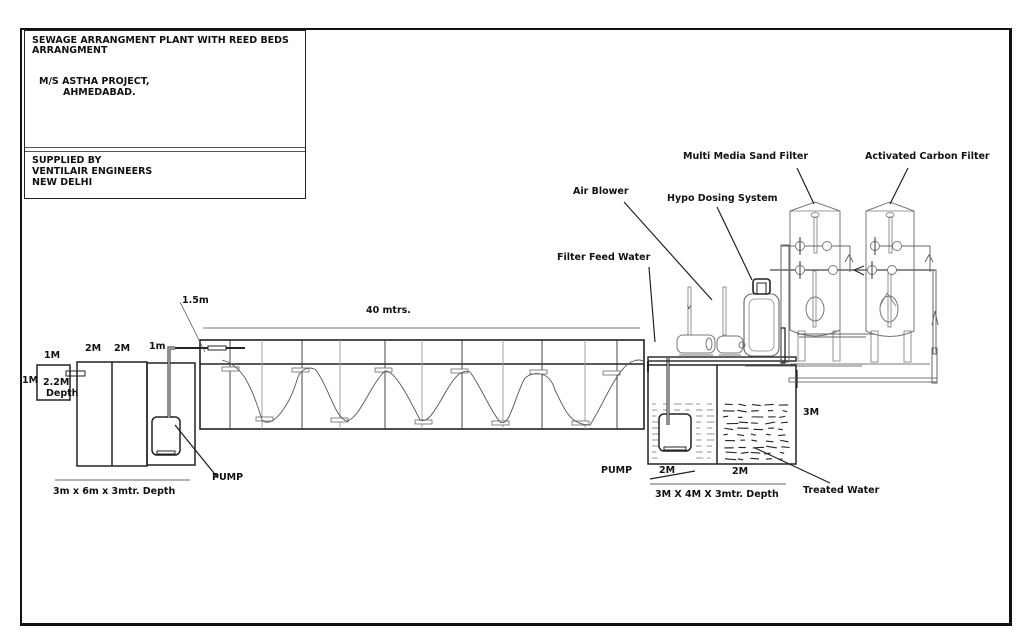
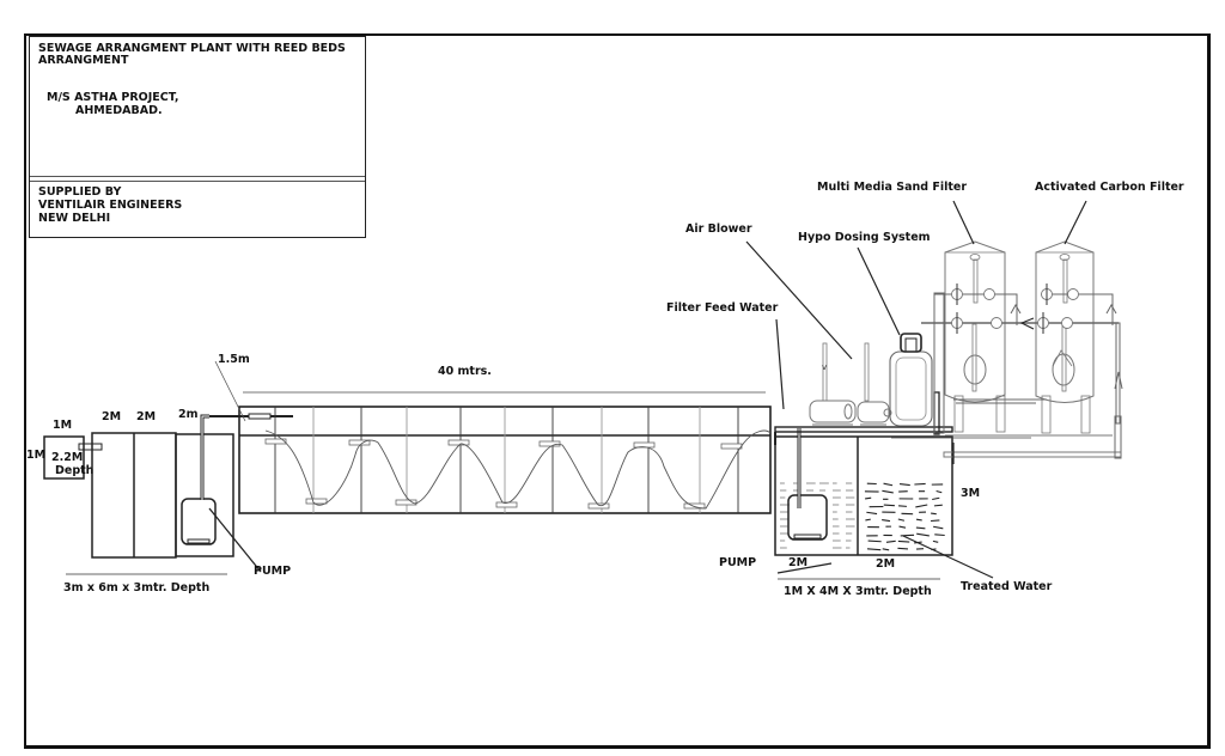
  SEWAGE ARRANGMENT PLANT WITH REED BEDS
  ARRANGMENT
  M/S ASTHA PROJECT,
  AHMEDABAD.
  SUPPLIED BY
  VENTILAIR ENGINEERS
  NEW DELHI
  1M
  1M
  2.2M
  Depth
  2M
  2M
- 1m
+ 2m
  PUMP
  3m x 6m x 3mtr. Depth
  1.5m
  40 mtrs.
  PUMP
  2M
  2M
  3M
- 3M X 4M X 3mtr. Depth
+ 1M X 4M X 3mtr. Depth
  Treated Water
  v
  Filter Feed Water
  Air Blower
  Hypo Dosing System
  Multi Media Sand Filter
  Activated Carbon Filter
